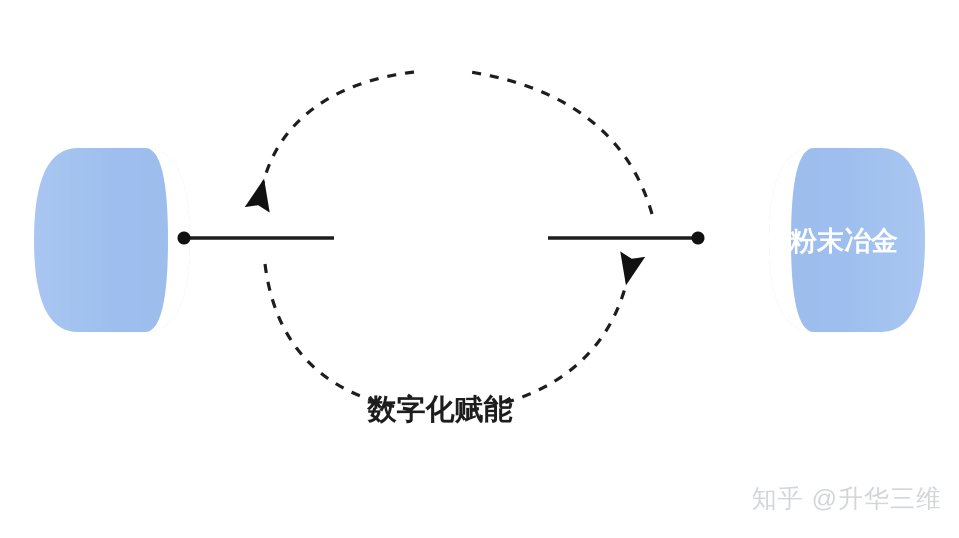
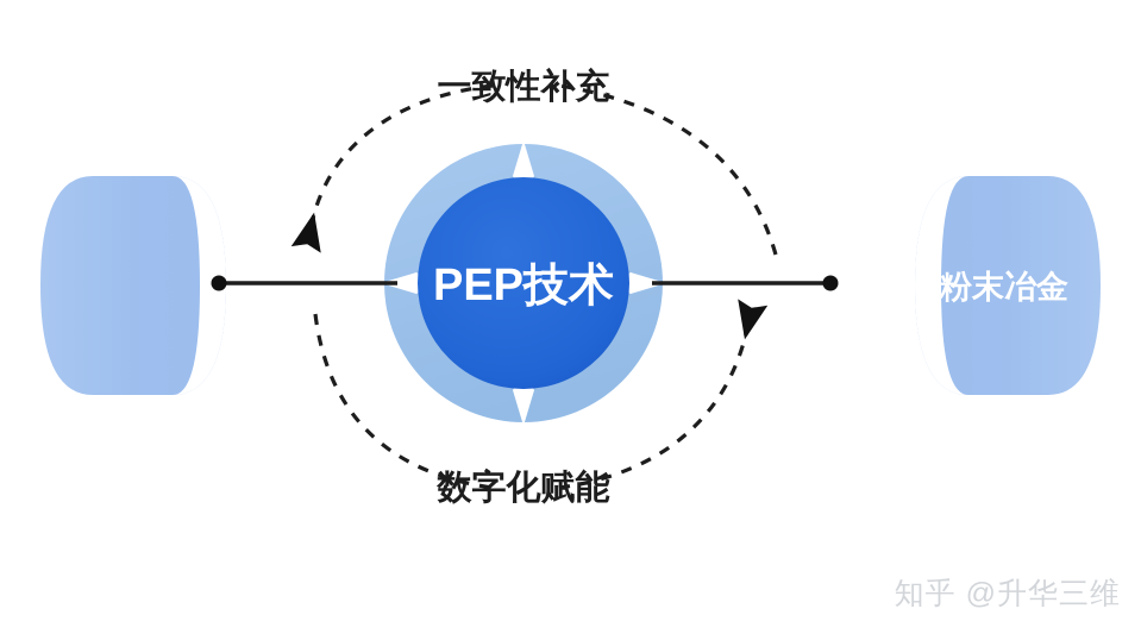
  粉末冶金
+ PEP技术
+ 一致性补充
  数字化赋能
  知乎 @升华三维
